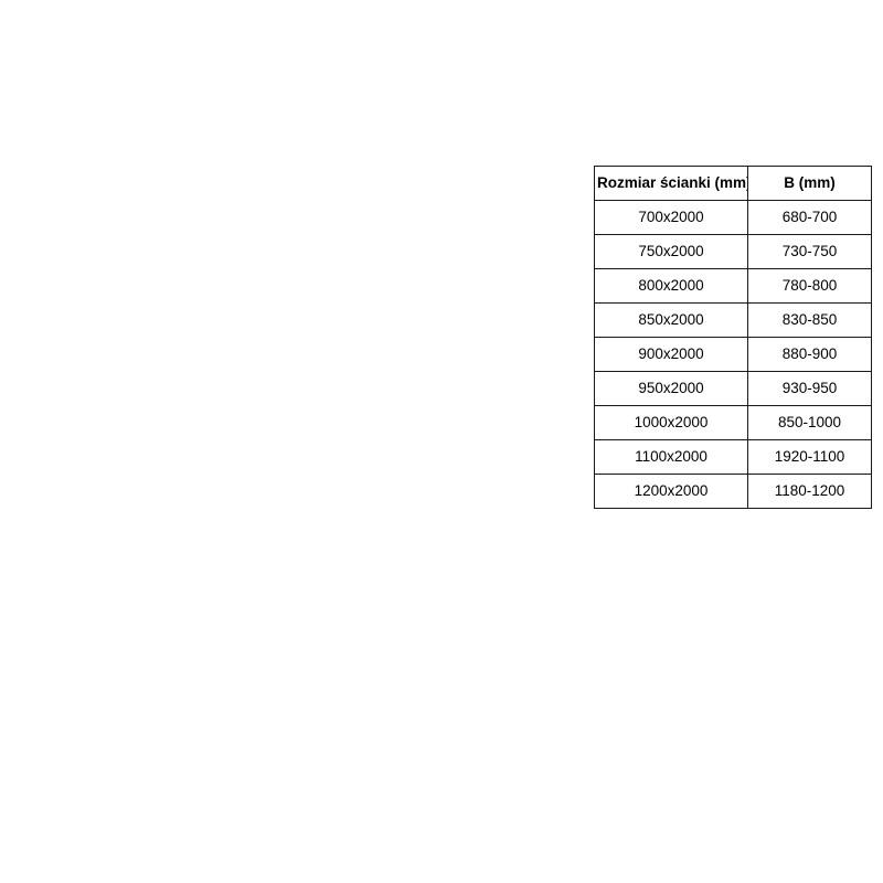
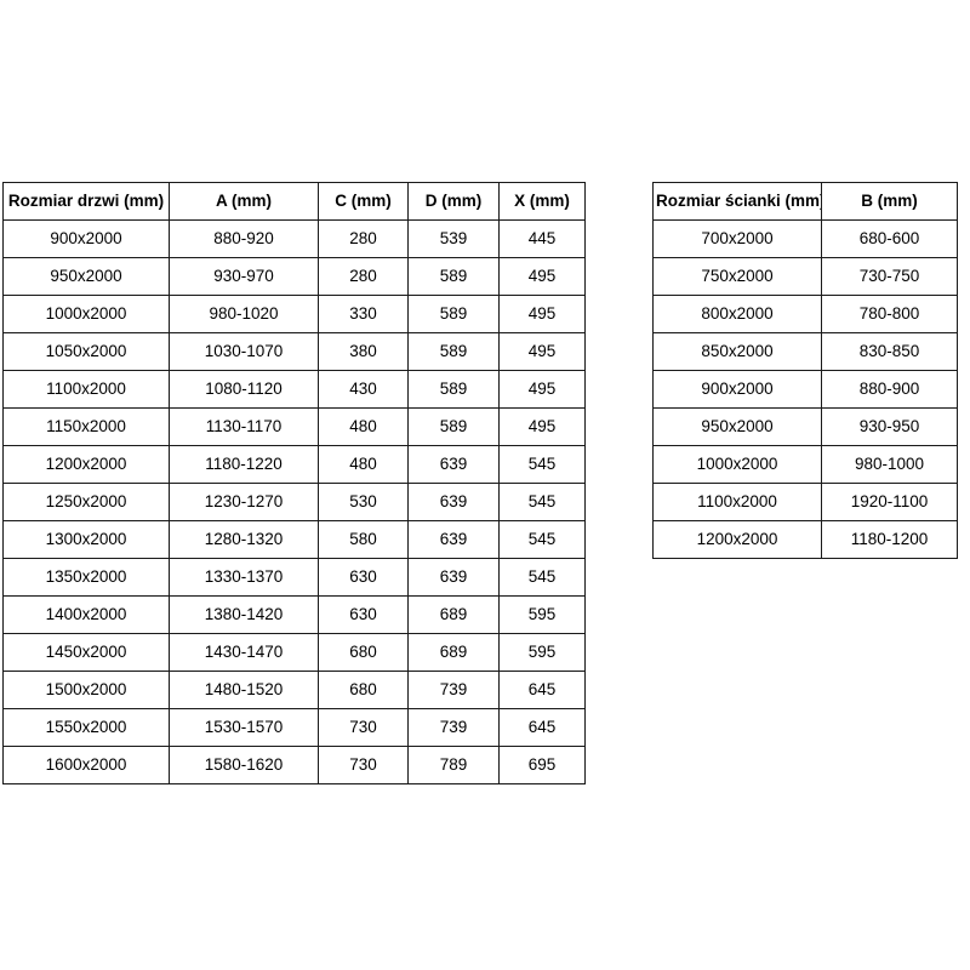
+ Rozmiar drzwi (mm)	A (mm)	C (mm)	D (mm)	X (mm)
+ 900x2000	880-920	280	539	445
+ 950x2000	930-970	280	589	495
+ 1000x2000	980-1020	330	589	495
+ 1050x2000	1030-1070	380	589	495
+ 1100x2000	1080-1120	430	589	495
+ 1150x2000	1130-1170	480	589	495
+ 1200x2000	1180-1220	480	639	545
+ 1250x2000	1230-1270	530	639	545
+ 1300x2000	1280-1320	580	639	545
+ 1350x2000	1330-1370	630	639	545
+ 1400x2000	1380-1420	630	689	595
+ 1450x2000	1430-1470	680	689	595
+ 1500x2000	1480-1520	680	739	645
+ 1550x2000	1530-1570	730	739	645
+ 1600x2000	1580-1620	730	789	695
  Rozmiar ścianki (mm	B (mm)
- 700x2000	680-700
+ 700x2000	680-600
  750x2000	730-750
  800x2000	780-800
  850x2000	830-850
  900x2000	880-900
  950x2000	930-950
- 1000x2000	850-1000
+ 1000x2000	980-1000
  1100x2000	1920-1100
  1200x2000	1180-1200
